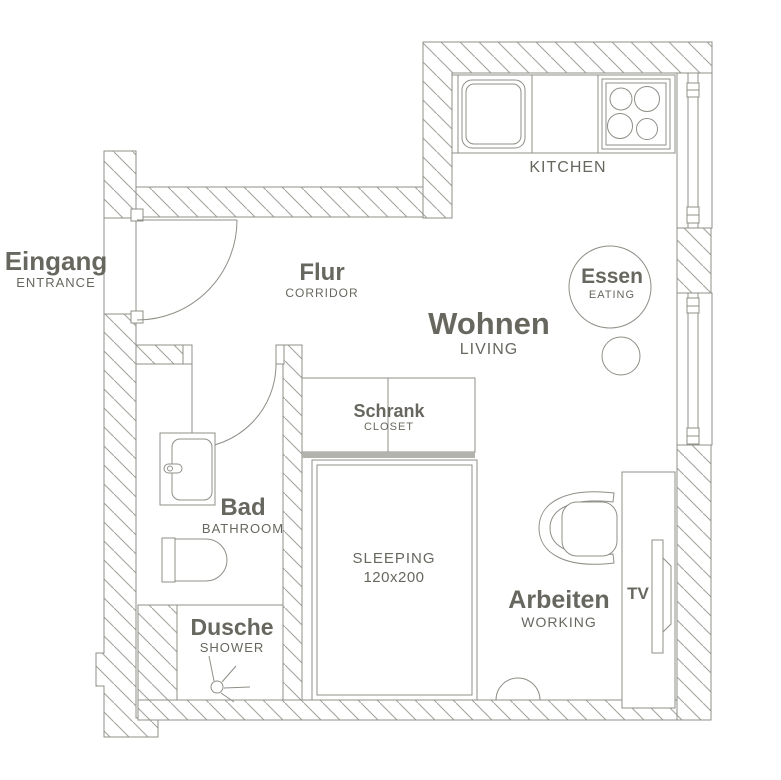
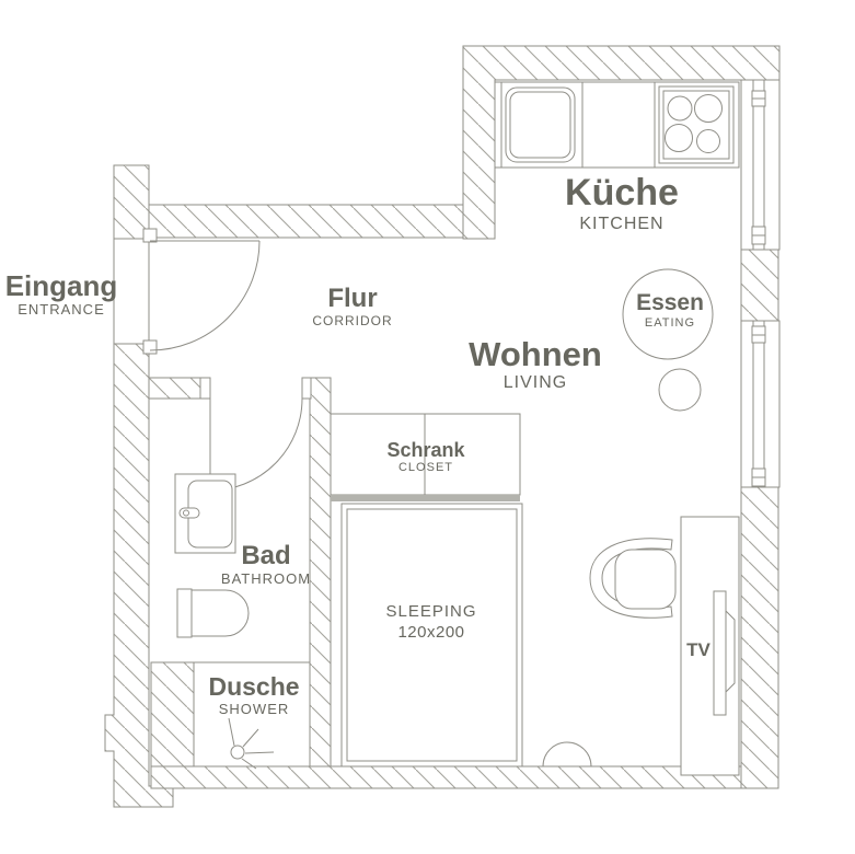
  Eingang
  ENTRANCE
  Flur
  CORRIDOR
+ Küche
  KITCHEN
  Wohnen
  LIVING
  Essen
  EATING
  Bad
  BATHROOM
  Dusche
  SHOWER
  Schrank
  CLOSET
  SLEEPING
  120x200
- Arbeiten
- WORKING
  TV
